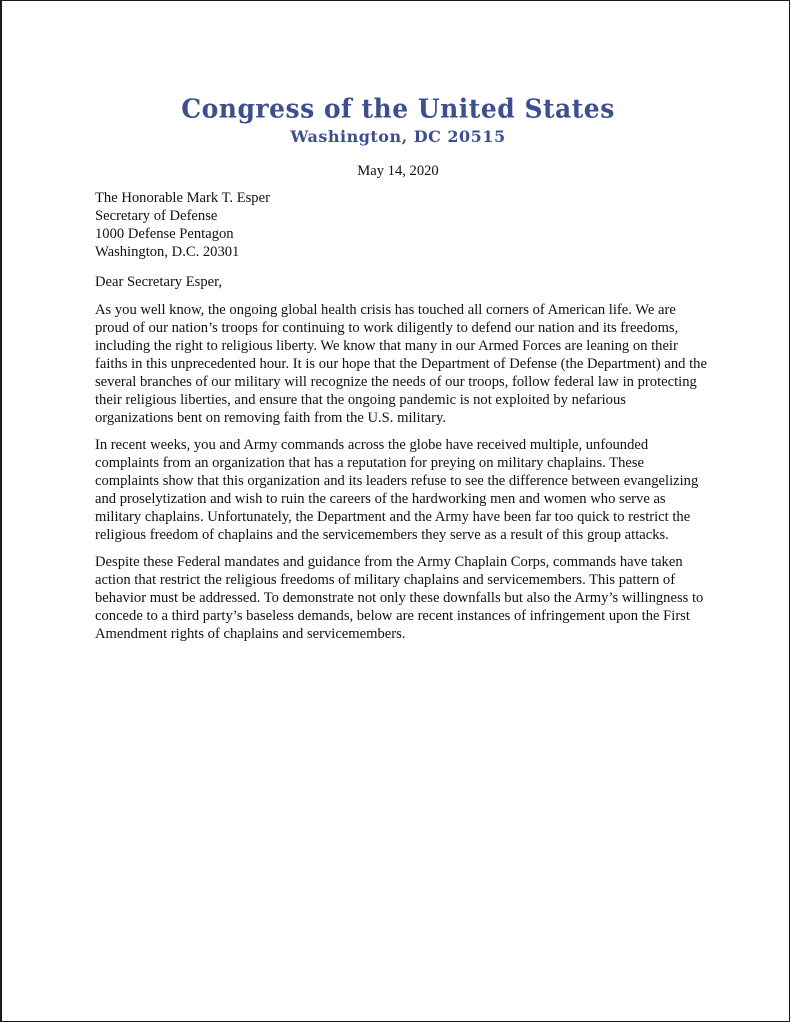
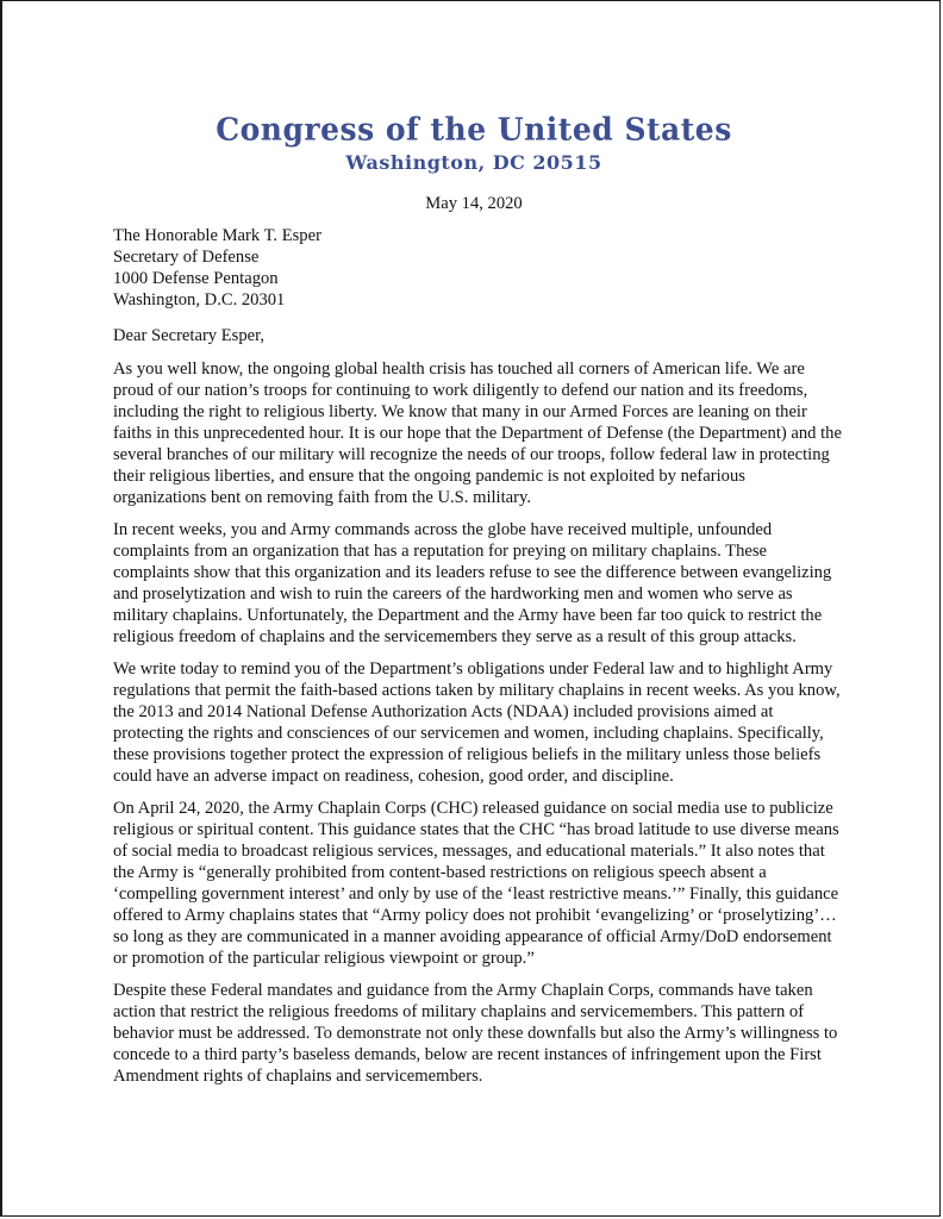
  Congress of the United States
  Washington, DC 20515
  May 14, 2020
  The Honorable Mark T. Esper
  Secretary of Defense
  1000 Defense Pentagon
  Washington, D.C. 20301
  Dear Secretary Esper,
  As you well know, the ongoing global health crisis has touched all corners of American life. We are proud of our nation’s troops for continuing to work diligently to defend our nation and its freedoms, including the right to religious liberty. We know that many in our Armed Forces are leaning on their faiths in this unprecedented hour. It is our hope that the Department of Defense (the Department) and the several branches of our military will recognize the needs of our troops, follow federal law in protecting their religious liberties, and ensure that the ongoing pandemic is not exploited by nefarious organizations bent on removing faith from the U.S. military.
  In recent weeks, you and Army commands across the globe have received multiple, unfounded complaints from an organization that has a reputation for preying on military chaplains. These complaints show that this organization and its leaders refuse to see the difference between evangelizing and proselytization and wish to ruin the careers of the hardworking men and women who serve as military chaplains. Unfortunately, the Department and the Army have been far too quick to restrict the religious freedom of chaplains and the servicemembers they serve as a result of this group attacks.
+ We write today to remind you of the Department’s obligations under Federal law and to highlight Army regulations that permit the faith-based actions taken by military chaplains in recent weeks. As you know, the 2013 and 2014 National Defense Authorization Acts (NDAA) included provisions aimed at protecting the rights and consciences of our servicemen and women, including chaplains. Specifically, these provisions together protect the expression of religious beliefs in the military unless those beliefs could have an adverse impact on readiness, cohesion, good order, and discipline.
+ On April 24, 2020, the Army Chaplain Corps (CHC) released guidance on social media use to publicize religious or spiritual content. This guidance states that the CHC “has broad latitude to use diverse means of social media to broadcast religious services, messages, and educational materials.” It also notes that the Army is “generally prohibited from content-based restrictions on religious speech absent a ‘compelling government interest’ and only by use of the ‘least restrictive means.’” Finally, this guidance offered to Army chaplains states that “Army policy does not prohibit ‘evangelizing’ or ‘proselytizing’…so long as they are communicated in a manner avoiding appearance of official Army/DoD endorsement or promotion of the particular religious viewpoint or group.”
  Despite these Federal mandates and guidance from the Army Chaplain Corps, commands have taken action that restrict the religious freedoms of military chaplains and servicemembers. This pattern of behavior must be addressed. To demonstrate not only these downfalls but also the Army’s willingness to concede to a third party’s baseless demands, below are recent instances of infringement upon the First Amendment rights of chaplains and servicemembers.
